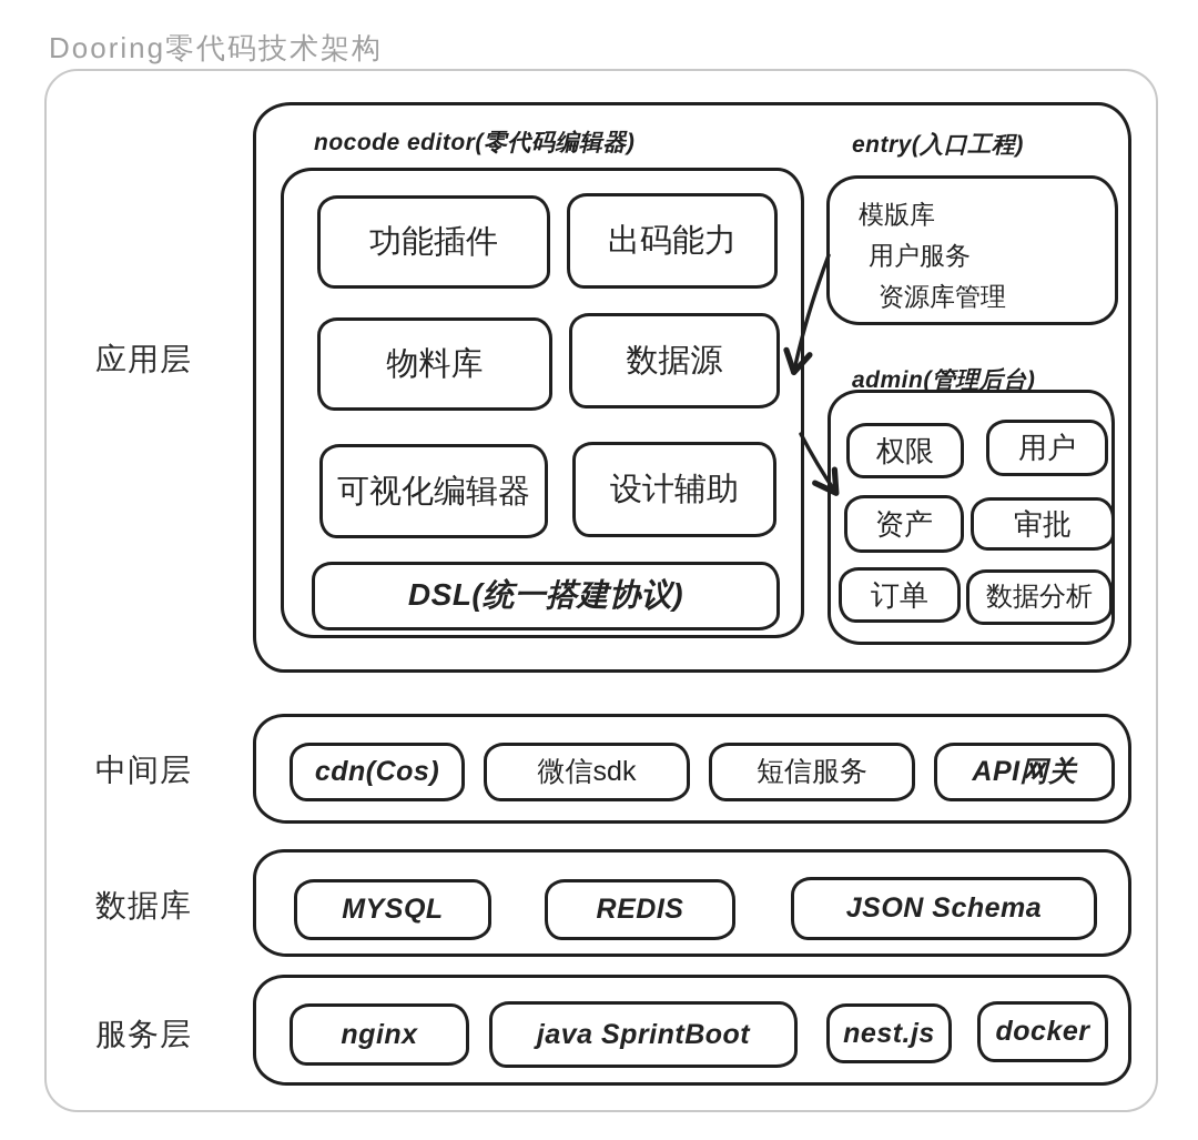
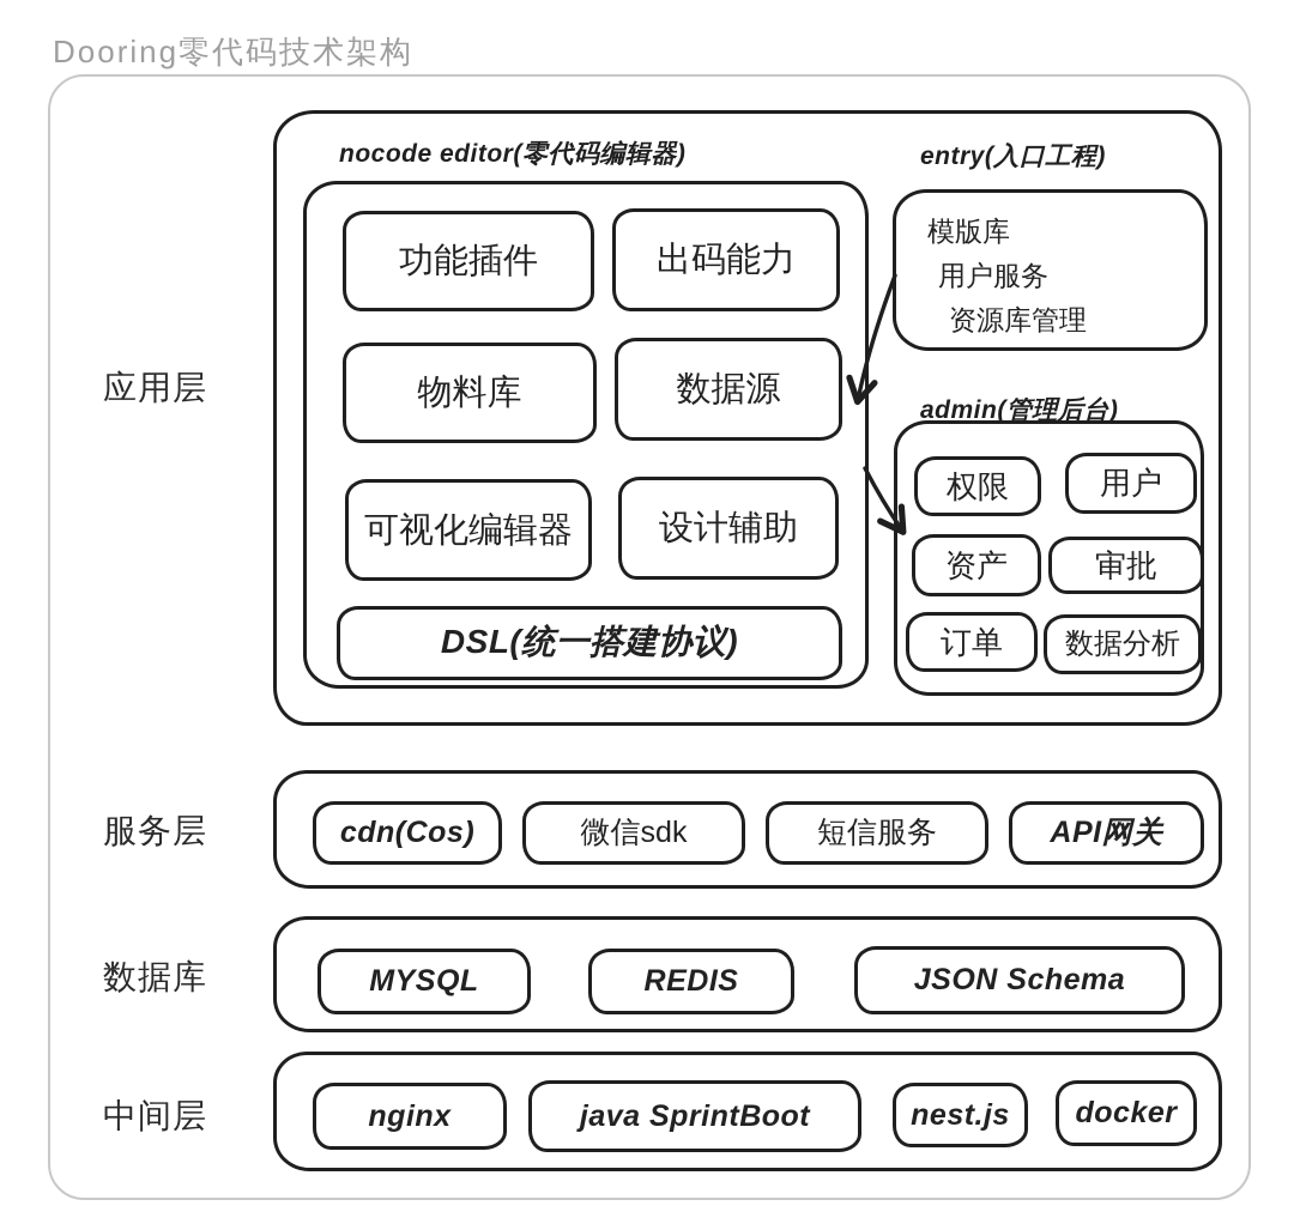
  Dooring零代码技术架构
  应用层
- 中间层
+ 服务层
  数据库
- 服务层
+ 中间层
  nocode editor(零代码编辑器)
  功能插件
  出码能力
  物料库
  数据源
  可视化编辑器
  设计辅助
  DSL(统一搭建协议)
  entry(入口工程)
  模版库
  用户服务
  资源库管理
  admin(管理后台)
  权限
  用户
  资产
  审批
  订单
  数据分析
  cdn(Cos)
  微信sdk
  短信服务
  API网关
  MYSQL
  REDIS
  JSON Schema
  nginx
  java SprintBoot
  nest.js
  docker
